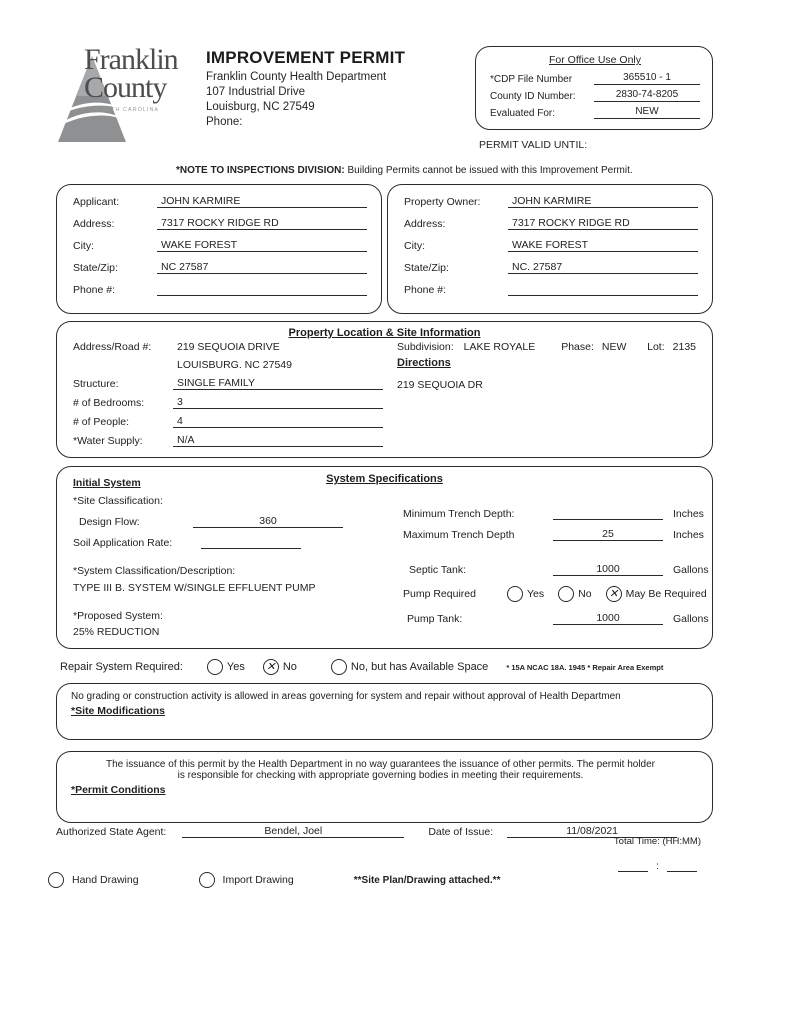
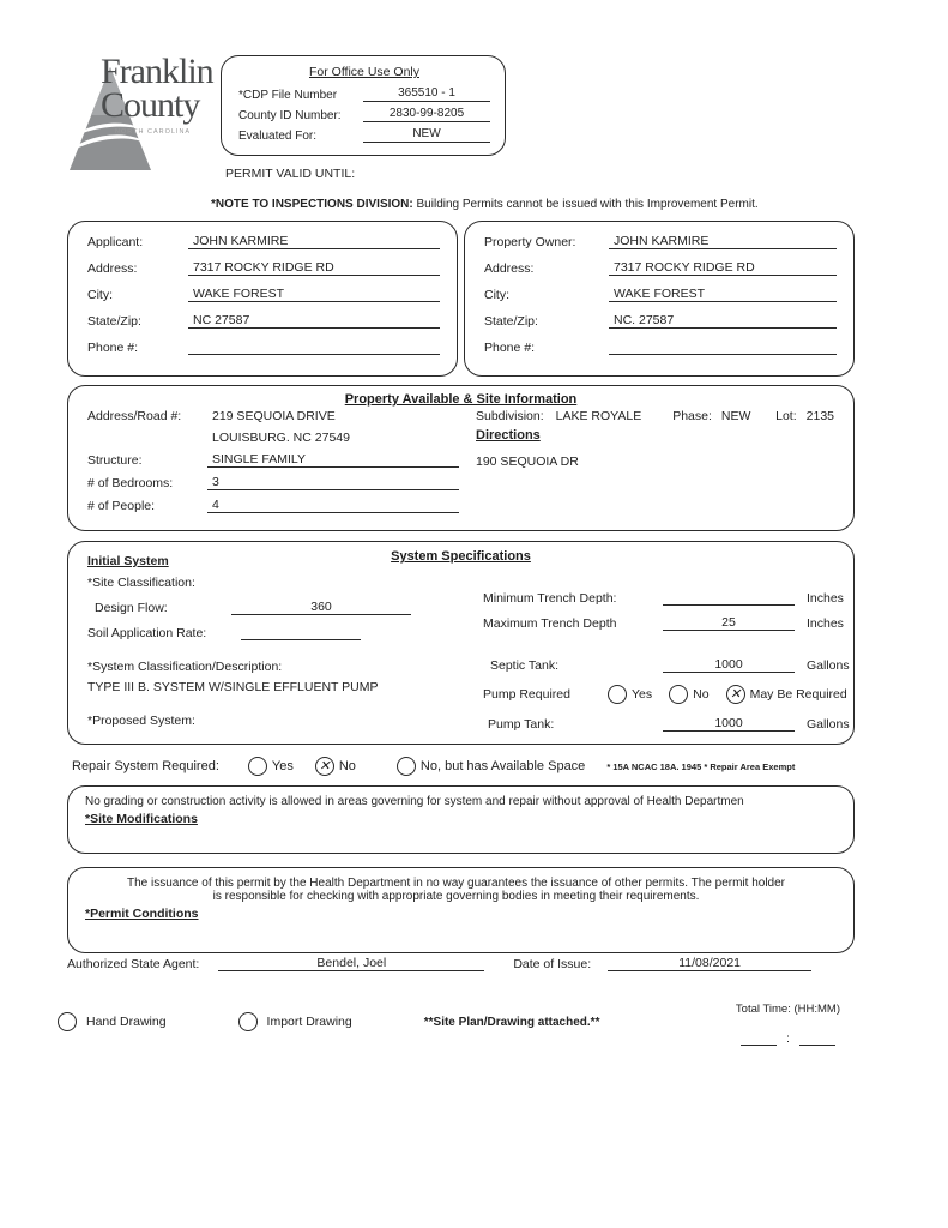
  Franklin
  County
- IMPROVEMENT PERMIT
- Franklin County Health Department
- 107 Industrial Drive
- Louisburg, NC 27549
- Phone:
  For Office Use Only
  *CDP File Number
  365510 - 1
  County ID Number:
- 2830-74-8205
+ 2830-99-8205
  Evaluated For:
  NEW
  PERMIT VALID UNTIL:
  *NOTE TO INSPECTIONS DIVISION: Building Permits cannot be issued with this Improvement Permit.
  Applicant:
  JOHN KARMIRE
  Address:
  7317 ROCKY RIDGE RD
  City:
  WAKE FOREST
  State/Zip:
  NC 27587
  Phone #:
  Property Owner:
  JOHN KARMIRE
  Address:
  7317 ROCKY RIDGE RD
  City:
  WAKE FOREST
  State/Zip:
  NC. 27587
  Phone #:
- Property Location & Site Information
+ Property Available & Site Information
  Address/Road #:
  219 SEQUOIA DRIVE
  LOUISBURG. NC 27549
  Structure:
  SINGLE FAMILY
  # of Bedrooms:
  3
  # of People:
  4
- *Water Supply:
- N/A
  Subdivision:
  LAKE ROYALE
  Phase:
  NEW
  Lot:
  2135
  Directions
- 219 SEQUOIA DR
+ 190 SEQUOIA DR
  System Specifications
  Initial System
  *Site Classification:
  Design Flow:
  360
  Soil Application Rate:
  *System Classification/Description:
  TYPE III B. SYSTEM W/SINGLE EFFLUENT PUMP
  *Proposed System:
- 25% REDUCTION
  Minimum Trench Depth:
  Inches
  Maximum Trench Depth
  25
  Inches
  Septic Tank:
  1000
  Gallons
  Pump Required
  Yes
  No
  ✕
  May Be Required
  Pump Tank:
  1000
  Gallons
  Repair System Required:
  Yes
  ✕
  No
  No, but has Available Space
  * 15A NCAC 18A. 1945 * Repair Area Exempt
  No grading or construction activity is allowed in areas governing for system and repair without approval of Health Departmen
  *Site Modifications
  The issuance of this permit by the Health Department in no way guarantees the issuance of other permits. The permit holder
  is responsible for checking with appropriate governing bodies in meeting their requirements.
  *Permit Conditions
  Authorized State Agent:
  Bendel, Joel
  Date of Issue:
  11/08/2021
  Total Time: (HH:MM)
  :
  Hand Drawing
  Import Drawing
  **Site Plan/Drawing attached.**
